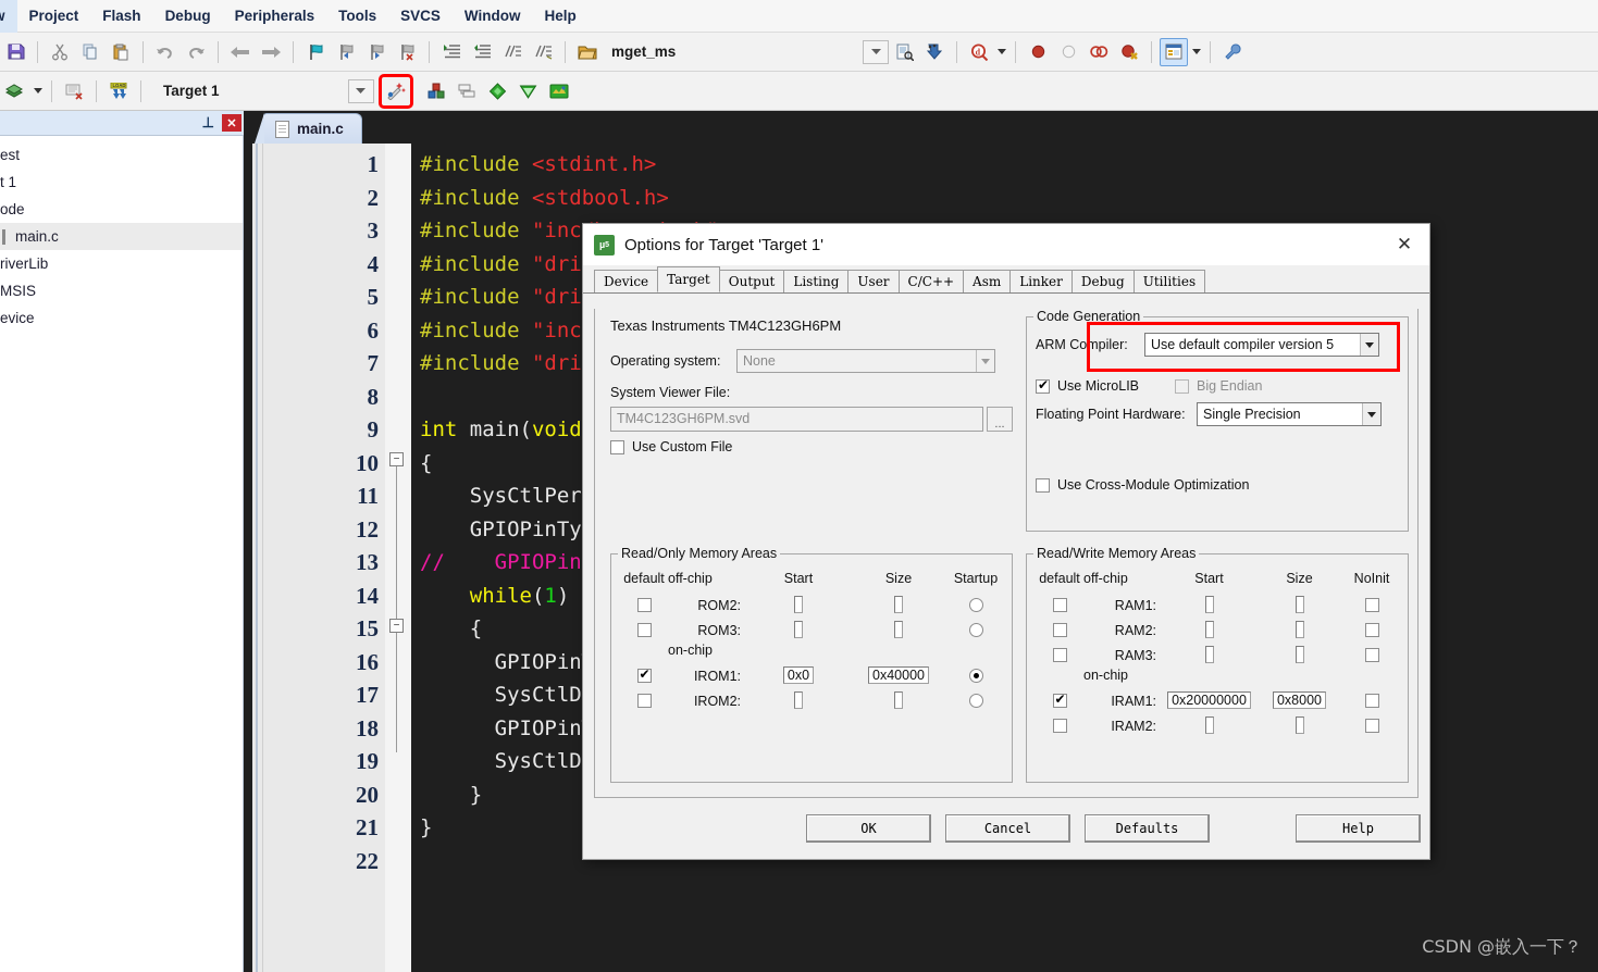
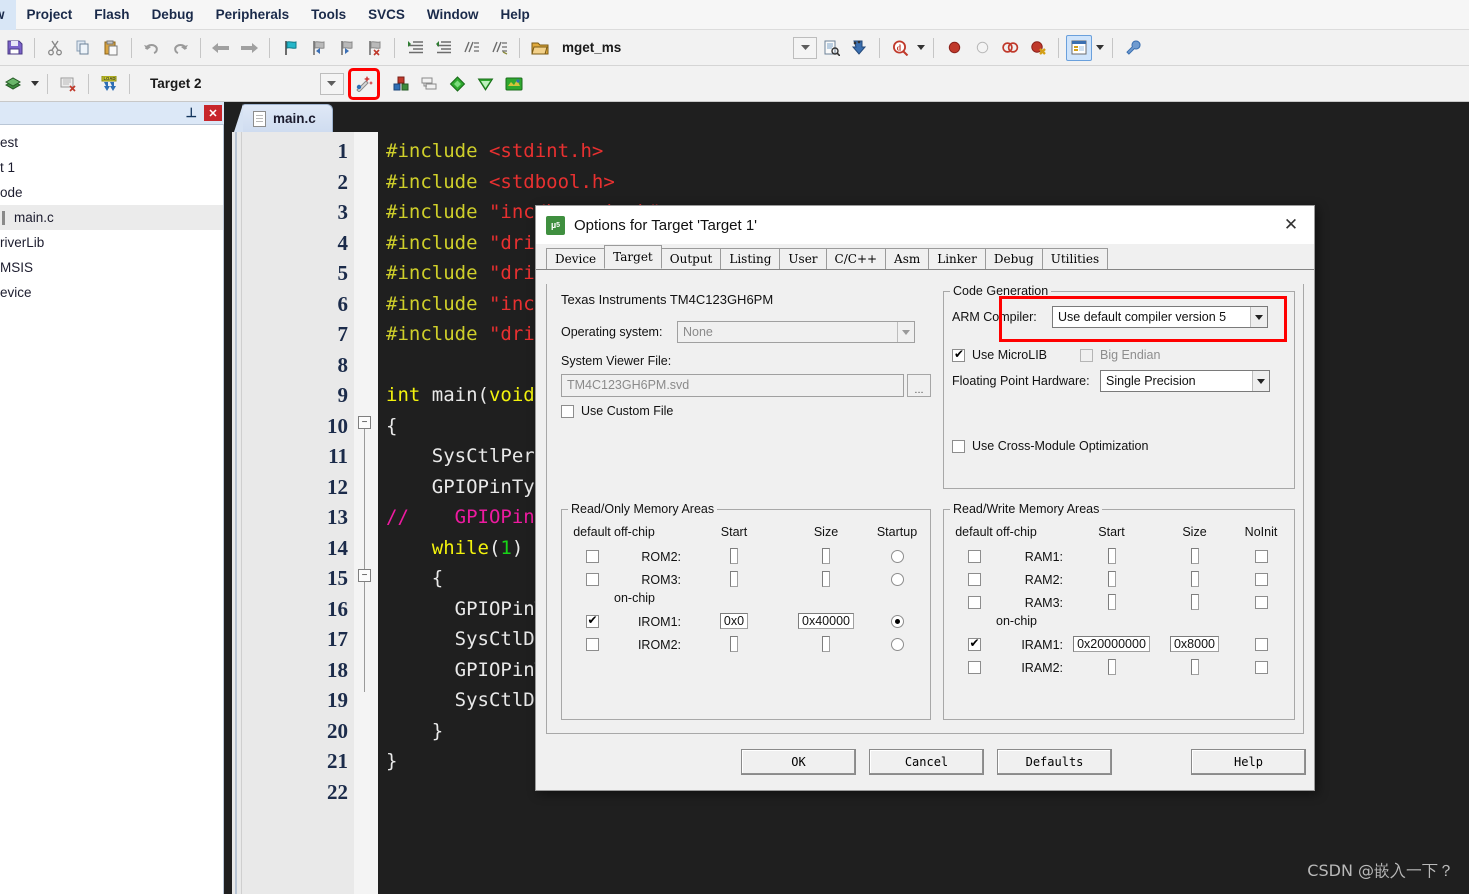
  Project
  Flash
  Debug
  Peripherals
  Tools
  SVCS
  Window
  Help
  mget_ms
  d
- Target 1
+ Target 2
  ⊥
  ✕
  est
  t 1
  ode
  main.c
  riverLib
  MSIS
  evice
  main.c
  1
  2
  3
  4
  5
  6
  7
  8
  9
  10
  11
  12
  13
  14
  15
  16
  17
  18
  19
  20
  21
  22
  −
  −
  #include <stdint.h>
  #include <stdbool.h>
  #include "dri
  #include "dri
  #include "inc
  #include "dri
  int main(void
  {
  SysCtlPer
  GPIOPinTy
  // GPIOPin
  while(1)
  {
  GPIOPin
  SysCtlD
  GPIOPin
  SysCtlD
  }
  }
  µ
  Options for Target 'Target 1'
  ✕
  Device
  Target
  Output
  Listing
  User
  C/C++
  Asm
  Linker
  Debug
  Utilities
  Texas Instruments TM4C123GH6PM
  Operating system:
  None
  System Viewer File:
  TM4C123GH6PM.svd
  ...
  Use Custom File
  Code Generation
  ARM Compiler:
  Use default compiler version 5
  Use MicroLIB
  Big Endian
  Floating Point Hardware:
  Single Precision
  Use Cross-Module Optimization
  Read/Only Memory Areas
  default
  off-chip
  Start
  Size
  Startup
  ROM2:
  ROM3:
  on-chip
  IROM1:
  0x0
  0x40000
  IROM2:
  Read/Write Memory Areas
  default
  off-chip
  Start
  Size
  NoInit
  RAM1:
  RAM2:
  RAM3:
  on-chip
  IRAM1:
  0x20000000
  0x8000
  IRAM2:
  OK
  Cancel
  Defaults
  Help
  CSDN @嵌入一下？
